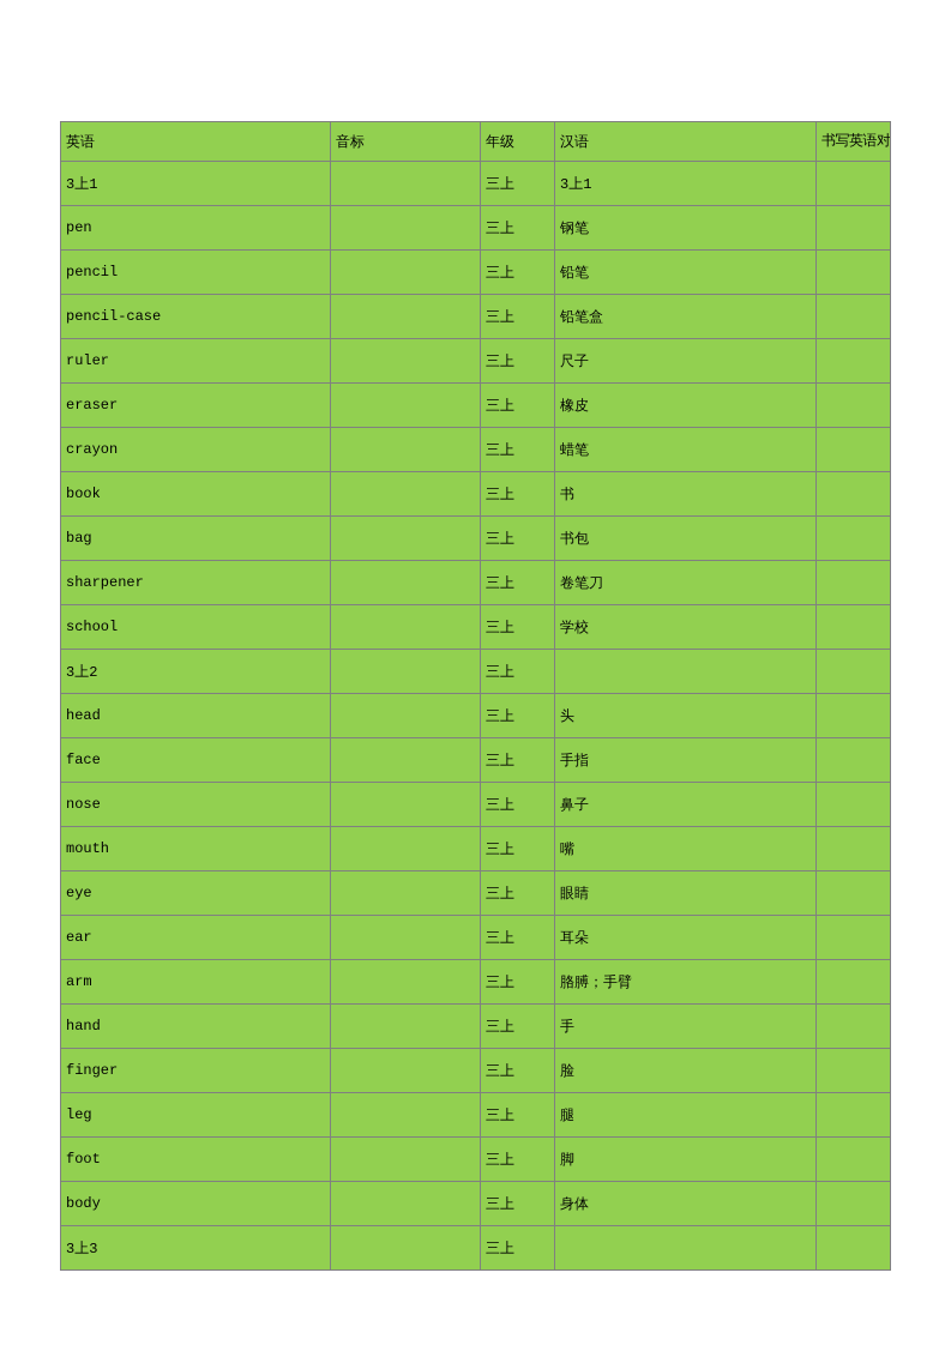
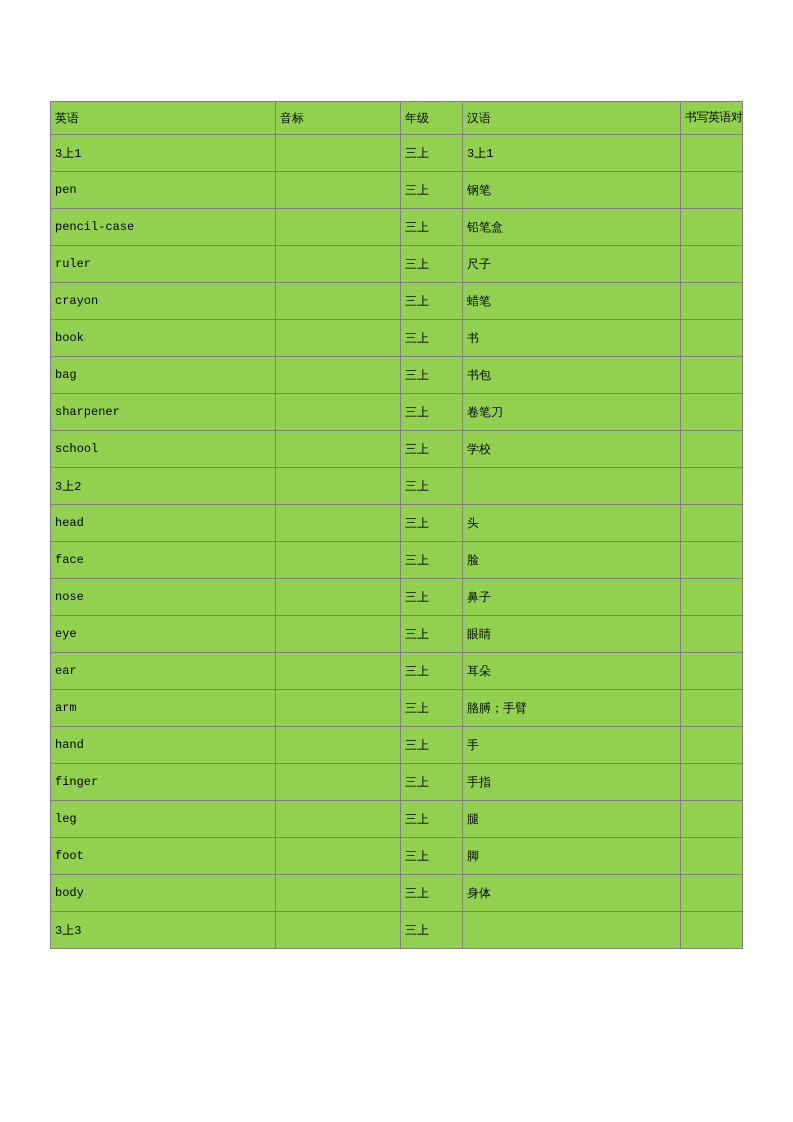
  英语	音标	年级	汉语	书写英语对
  3上1		三上	3上1
  pen		三上	钢笔
- pencil		三上	铅笔
  pencil-case		三上	铅笔盒
  ruler		三上	尺子
- eraser		三上	橡皮
  crayon		三上	蜡笔
  book		三上	书
  bag		三上	书包
  sharpener		三上	卷笔刀
  school		三上	学校
  3上2		三上
  head		三上	头
- face		三上	手指
+ face		三上	脸
  nose		三上	鼻子
- mouth		三上	嘴
  eye		三上	眼睛
  ear		三上	耳朵
  arm		三上	胳膊；手臂
  hand		三上	手
- finger		三上	脸
+ finger		三上	手指
  leg		三上	腿
  foot		三上	脚
  body		三上	身体
  3上3		三上
